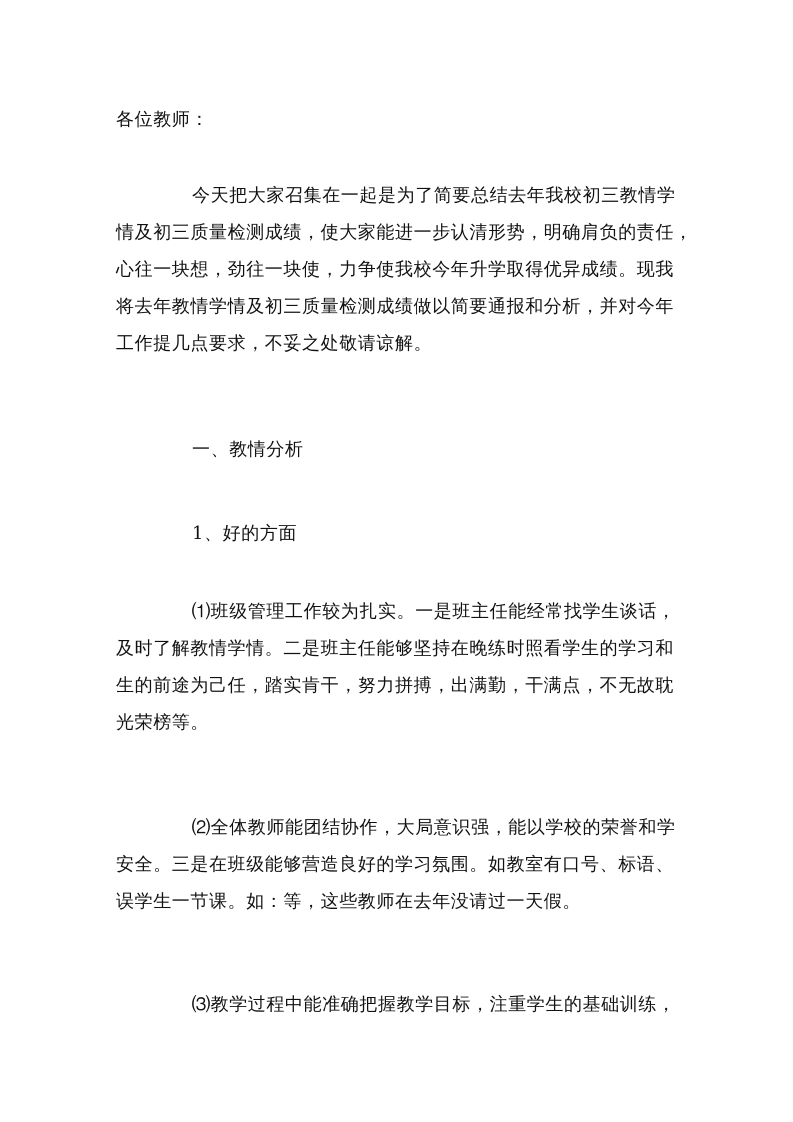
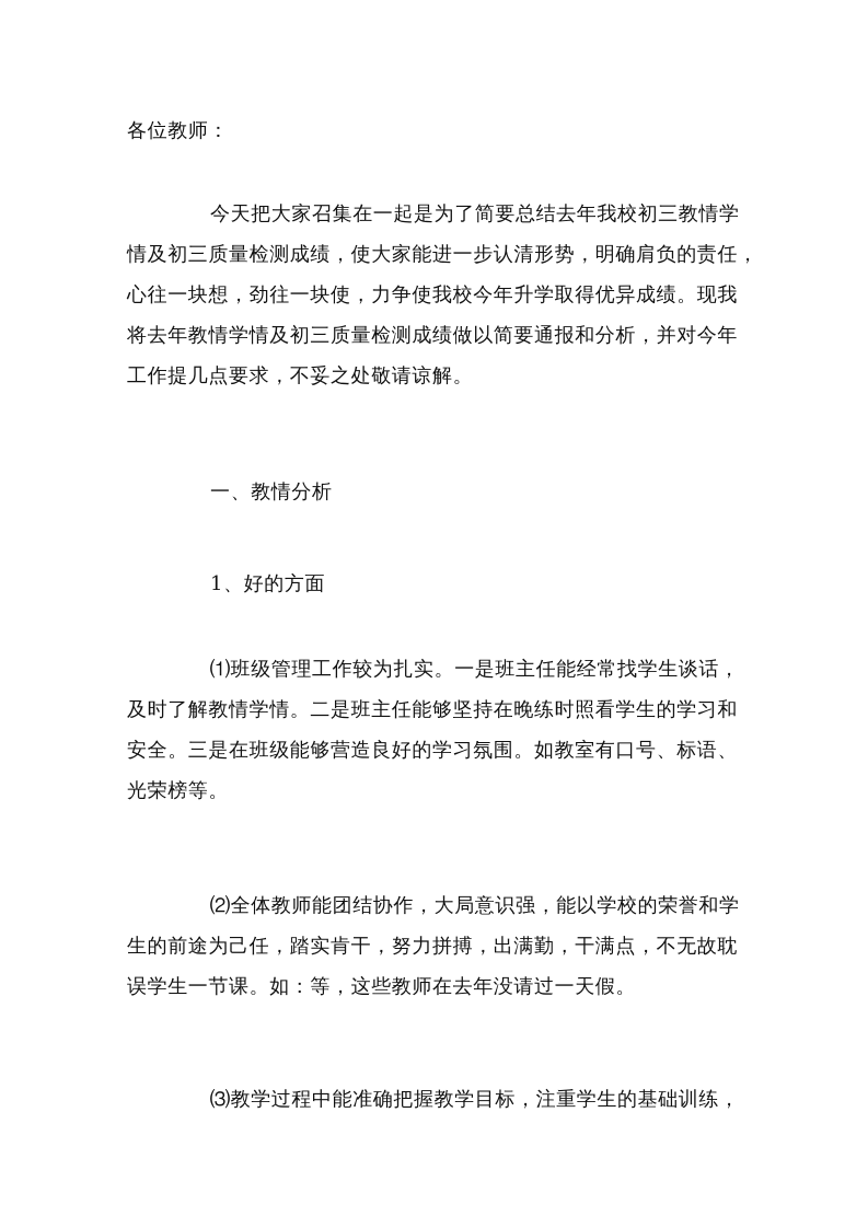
  各位教师：
  今天把大家召集在一起是为了简要总结去年我校初三教情学
  情及初三质量检测成绩，使大家能进一步认清形势，明确肩负的责任，
  心往一块想，劲往一块使，力争使我校今年升学取得优异成绩。现我
  将去年教情学情及初三质量检测成绩做以简要通报和分析，并对今年
  工作提几点要求，不妥之处敬请谅解。
  一、教情分析
  1、好的方面
  ⑴班级管理工作较为扎实。一是班主任能经常找学生谈话，
  及时了解教情学情。二是班主任能够坚持在晚练时照看学生的学习和
- 生的前途为己任，踏实肯干，努力拼搏，出满勤，干满点，不无故耽
+ 安全。三是在班级能够营造良好的学习氛围。如教室有口号、标语、
  光荣榜等。
  ⑵全体教师能团结协作，大局意识强，能以学校的荣誉和学
- 安全。三是在班级能够营造良好的学习氛围。如教室有口号、标语、
+ 生的前途为己任，踏实肯干，努力拼搏，出满勤，干满点，不无故耽
  误学生一节课。如：等，这些教师在去年没请过一天假。
  ⑶教学过程中能准确把握教学目标，注重学生的基础训练，
